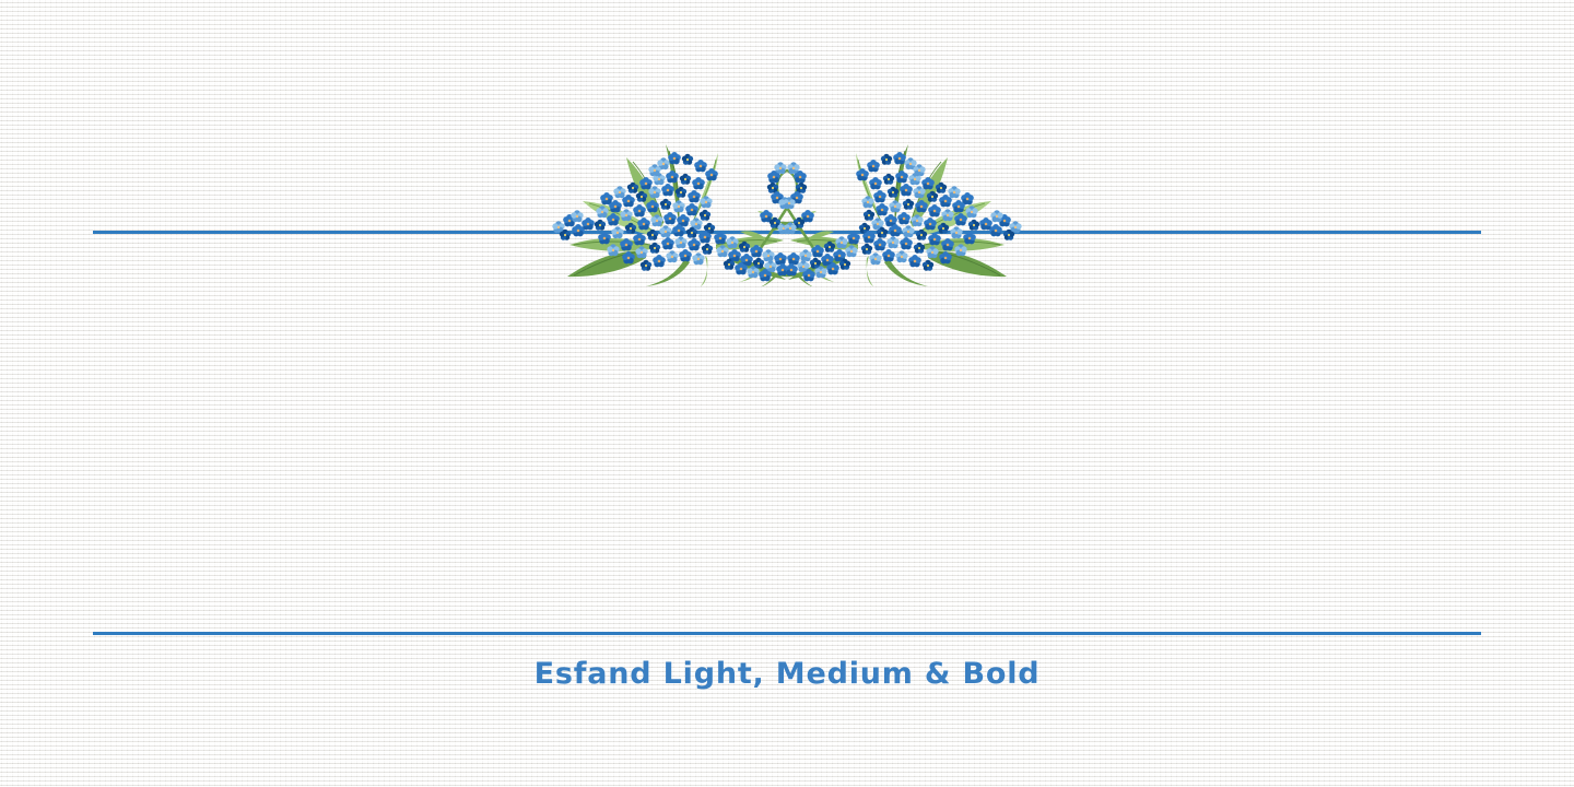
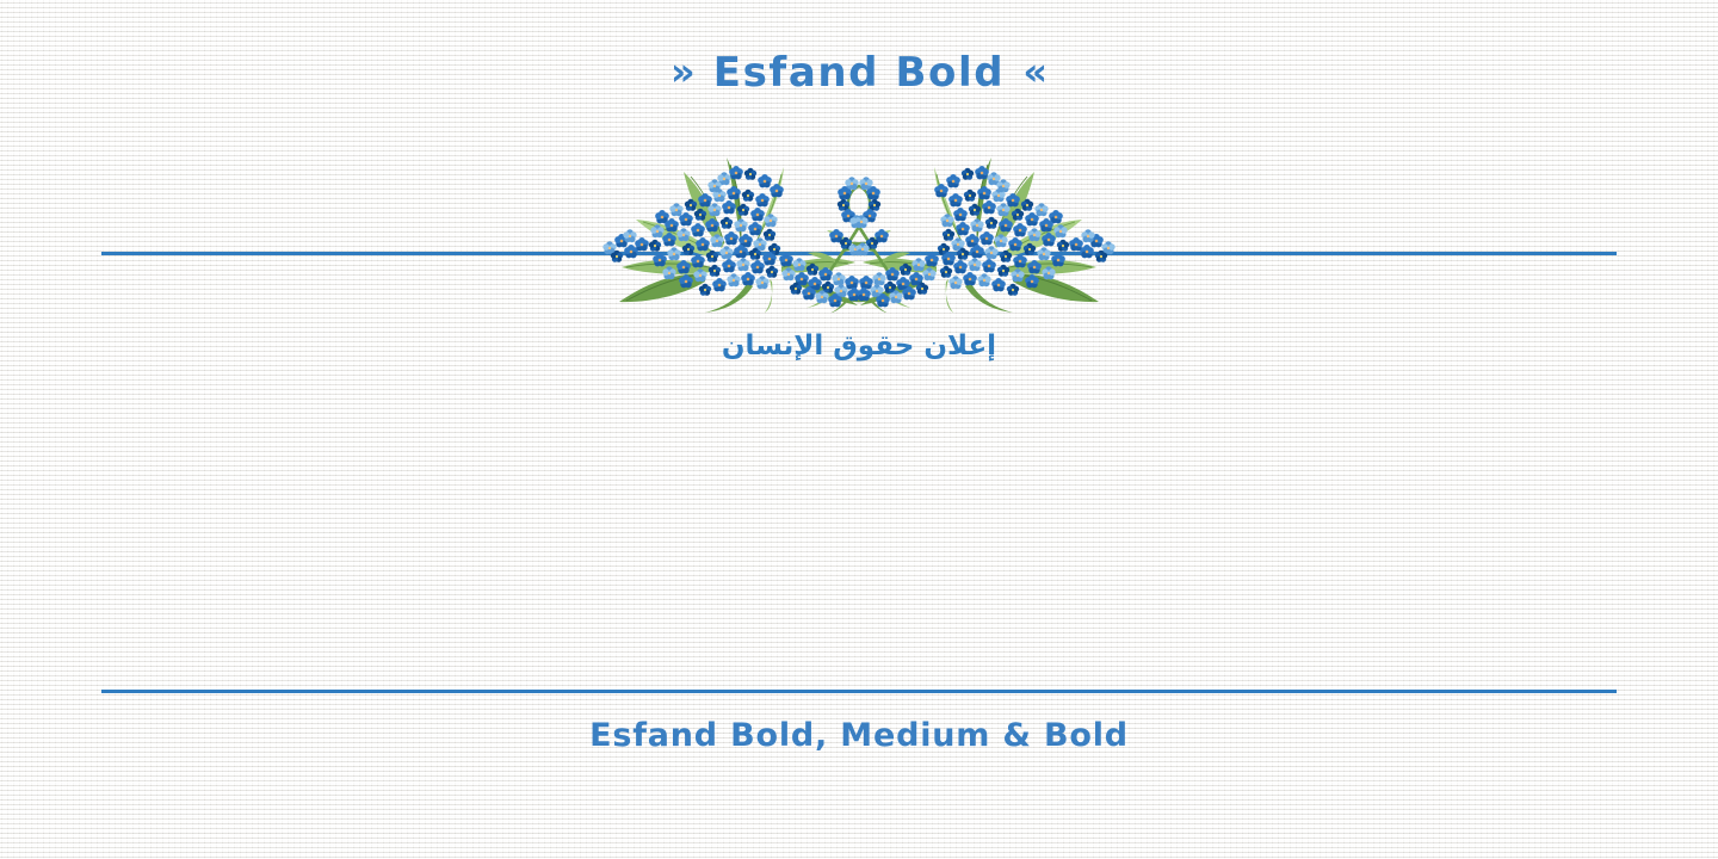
+ » Esfand Bold «
+ إعلان حقوق الإنسان
- Esfand Light, Medium & Bold
+ Esfand Bold, Medium & Bold
